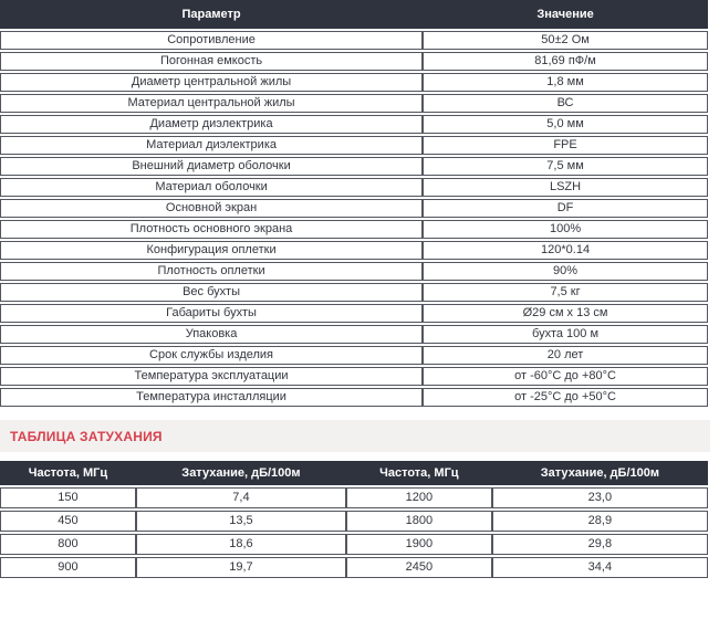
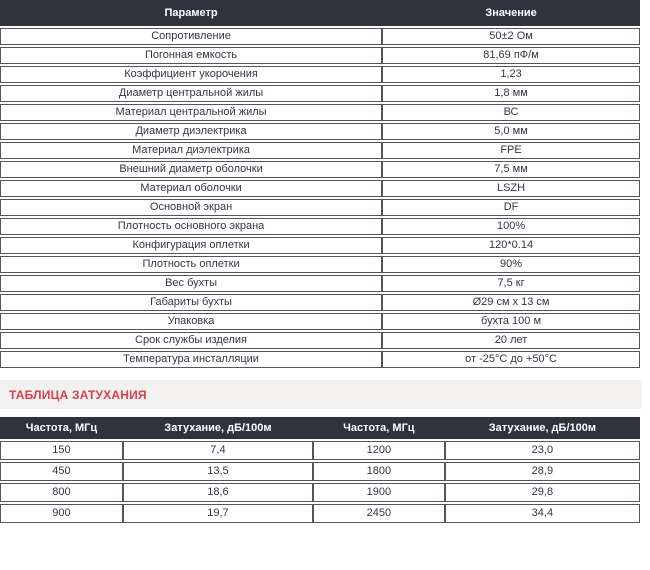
  Параметр	Значение
  Сопротивление	50±2 Ом
  Погонная емкость	81,69 пФ/м
+ Коэффициент укорочения	1,23
  Диаметр центральной жилы	1,8 мм
  Материал центральной жилы	ВС
  Диаметр диэлектрика	5,0 мм
  Материал диэлектрика	FPE
  Внешний диаметр оболочки	7,5 мм
  Материал оболочки	LSZH
  Основной экран	DF
  Плотность основного экрана	100%
  Конфигурация оплетки	120*0.14
  Плотность оплетки	90%
  Вес бухты	7,5 кг
  Габариты бухты	Ø29 см x 13 см
  Упаковка	бухта 100 м
  Срок службы изделия	20 лет
- Температура эксплуатации	от -60°C до +80°C
  Температура инсталляции	от -25°C до +50°C
  ТАБЛИЦА ЗАТУХАНИЯ
  Частота, МГц	Затухание, дБ/100м	Частота, МГц	Затухание, дБ/100м
  150	7,4	1200	23,0
  450	13,5	1800	28,9
  800	18,6	1900	29,8
  900	19,7	2450	34,4
